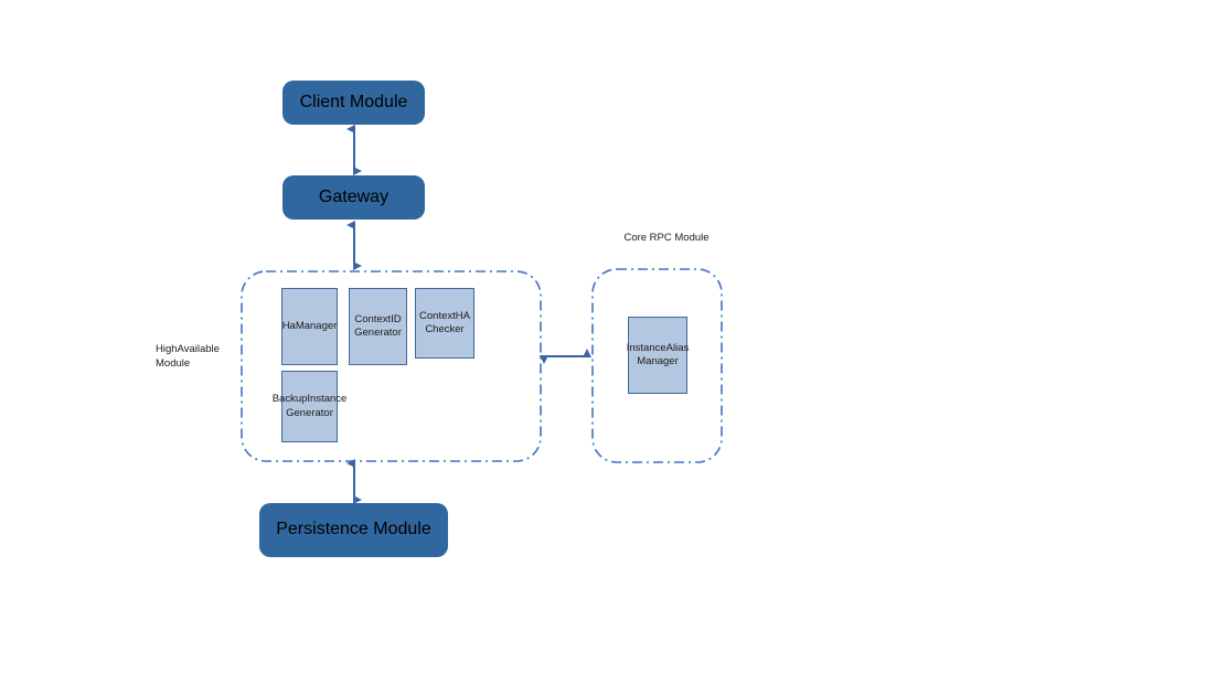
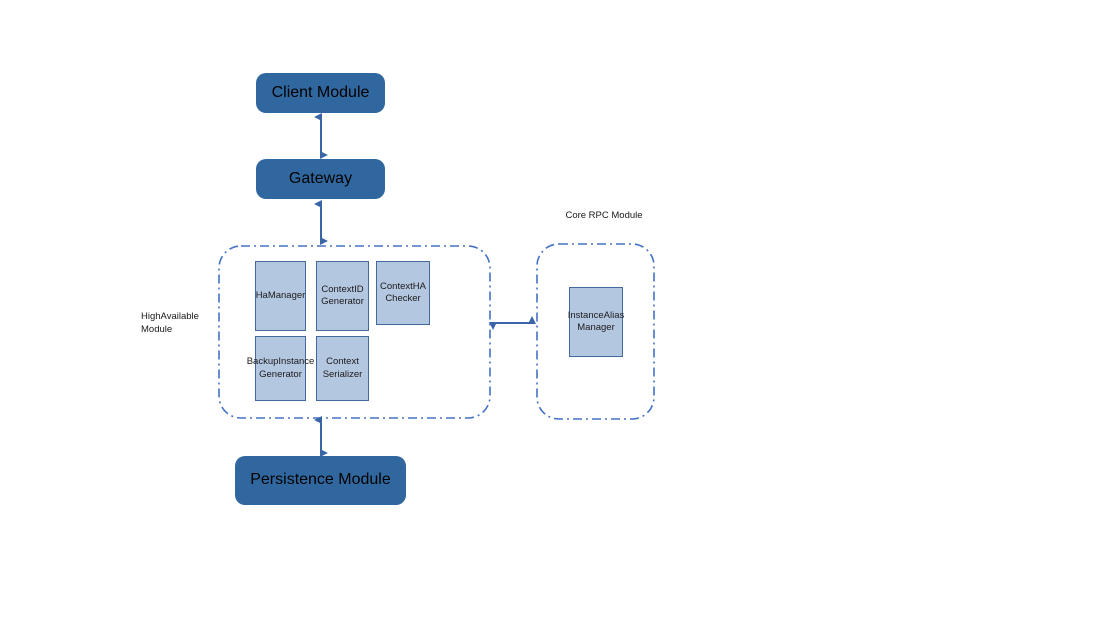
  Client Module
  Gateway
  HighAvailable
  Module
  HaManager
  ContextID
  Generator
  ContextHA
  Checker
  BackupInstance
  Generator
+ Context
+ Serializer
  Core RPC Module
  InstanceAlias
  Manager
  Persistence Module
